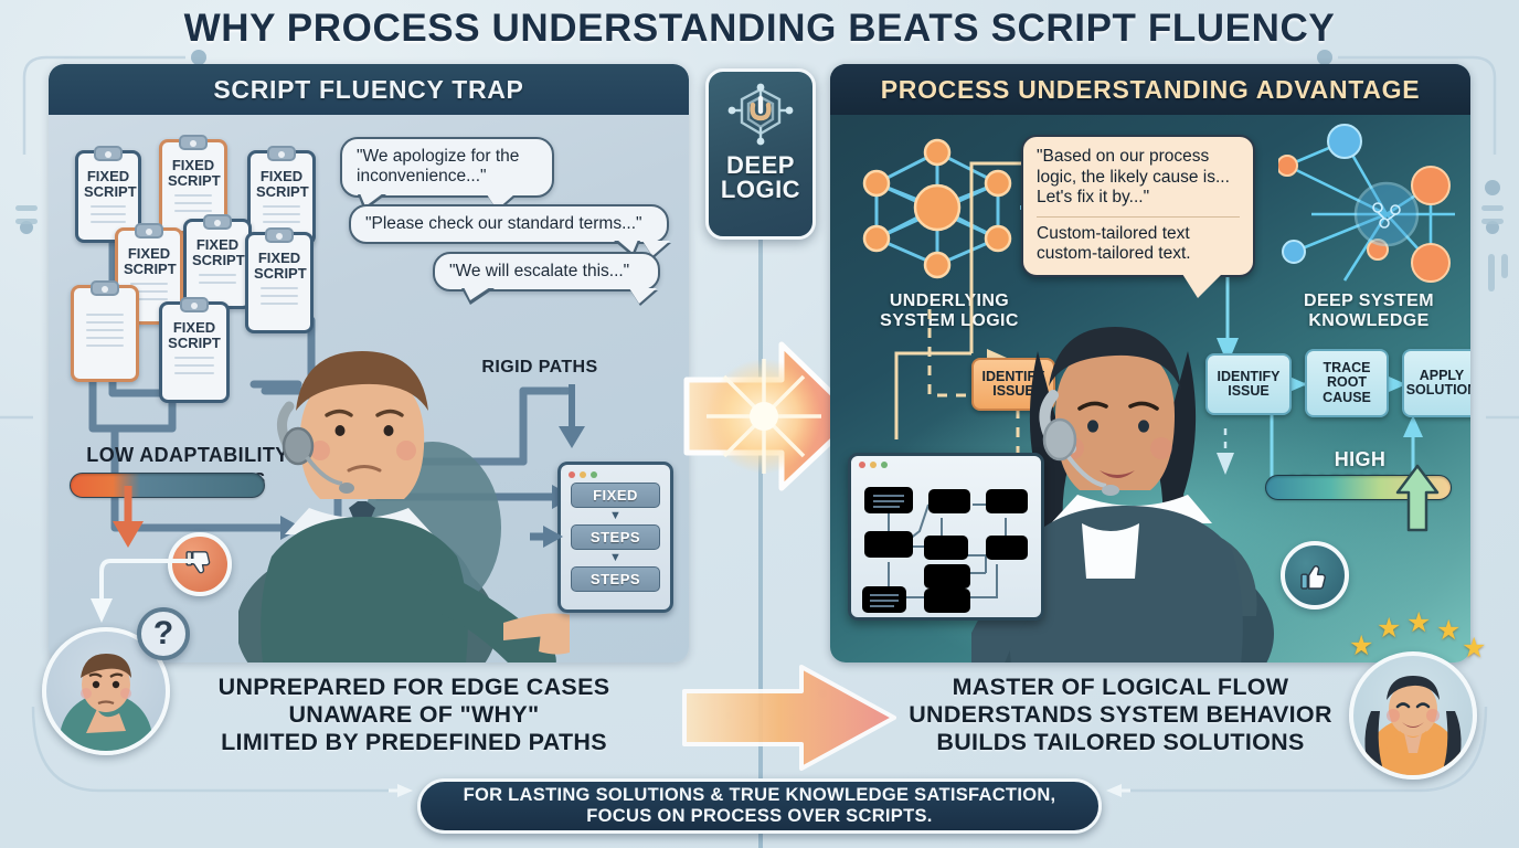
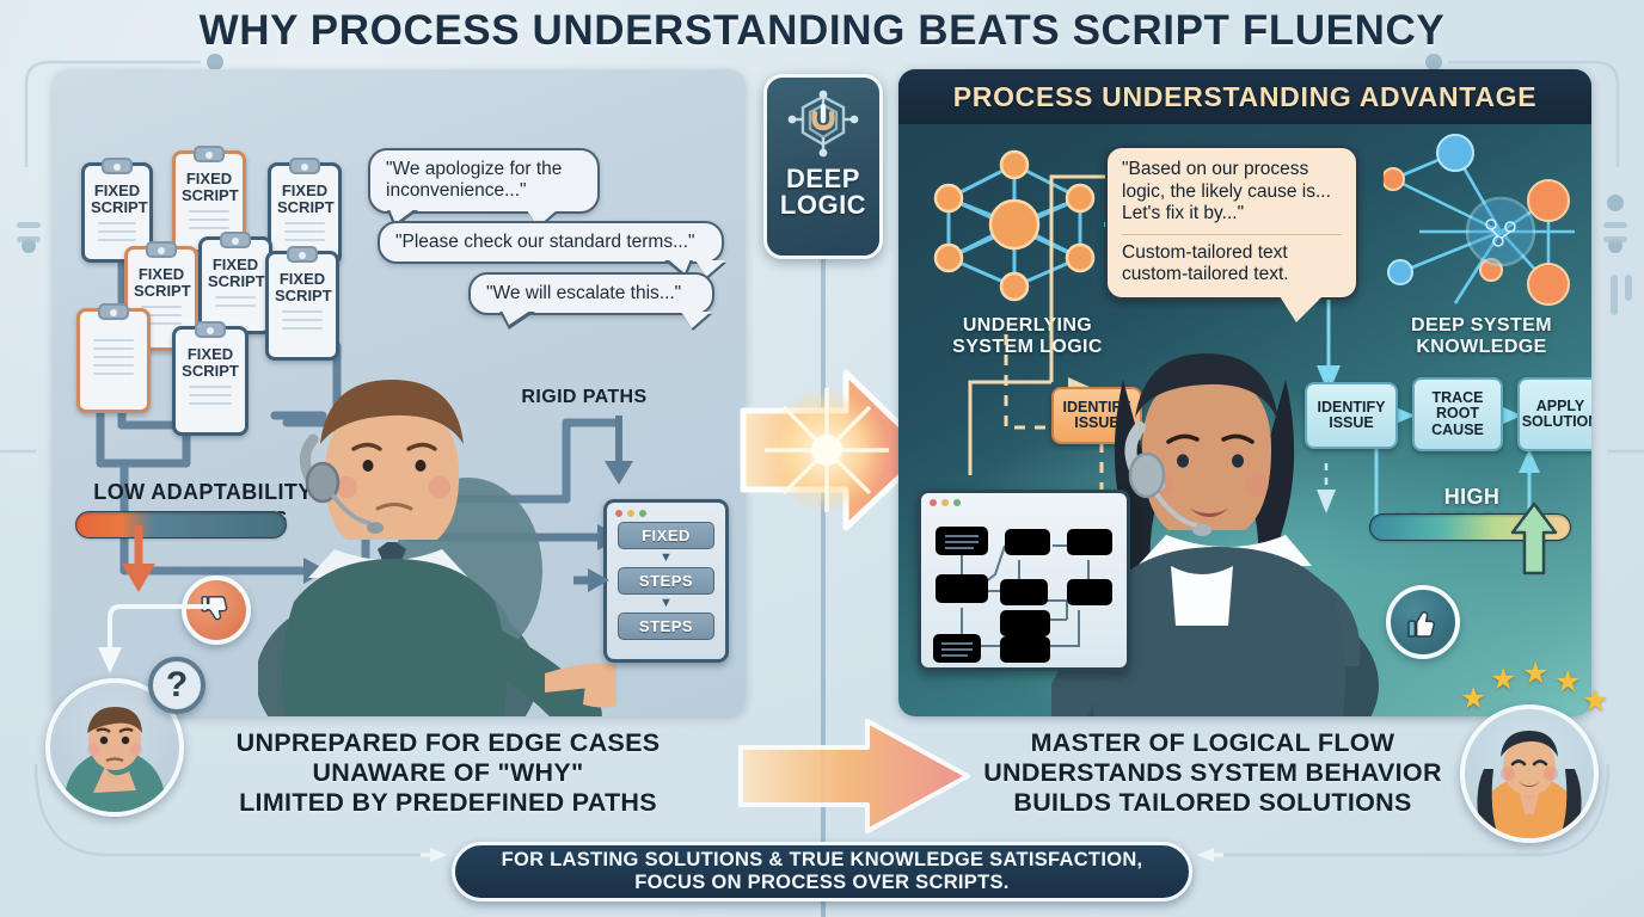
  WHY PROCESS UNDERSTANDING BEATS SCRIPT FLUENCY
- SCRIPT FLUENCY TRAP
  FIXED
  SCRIPT
  FIXED
  SCRIPT
  FIXED
  SCRIPT
  FIXED
  SCRIPT
  FIXED
  SCRIPT
  FIXED
  SCRIPT
  FIXED
  SCRIPT
  RIGID PATHS
  LOW ADAPTABILITY
  ?
  "We apologize for the inconvenience..."
  "Please check our standard terms..."
  "We will escalate this..."
  FIXED
  ▼
  STEPS
  ▼
  STEPS
  UNPREPARED FOR EDGE CASES
  UNAWARE OF "WHY"
  LIMITED BY PREDEFINED PATHS
  DEEP
  LOGIC
  PROCESS UNDERSTANDING ADVANTAGE
  UNDERLING
  SYSTEM LOGIC
  DEEP SYSTEM
  KNOWLEDGE
  IDENTIF ISSUE
  IDENTIFY ISSUE
  TRACE ROOT CAUSE
  APPLY SOLUTIO
  "Based on our process logic, the likely cause is... Let's fix it by..."
  Custom-tailored text custom-tailored text.
  ★
  ★
  ★
  ★
  ★
  MASTER OF LOGICAL FLOW
  UNDERSTANDS SYSTEM BEHAVIOR
  BUILDS TAILORED SOLUTIONS
  FOR LASTING SOLUTIONS & TRUE KNOWLEDGE SATISFACTION,
  FOCUS ON PROCESS OVER SCRIPTS.
